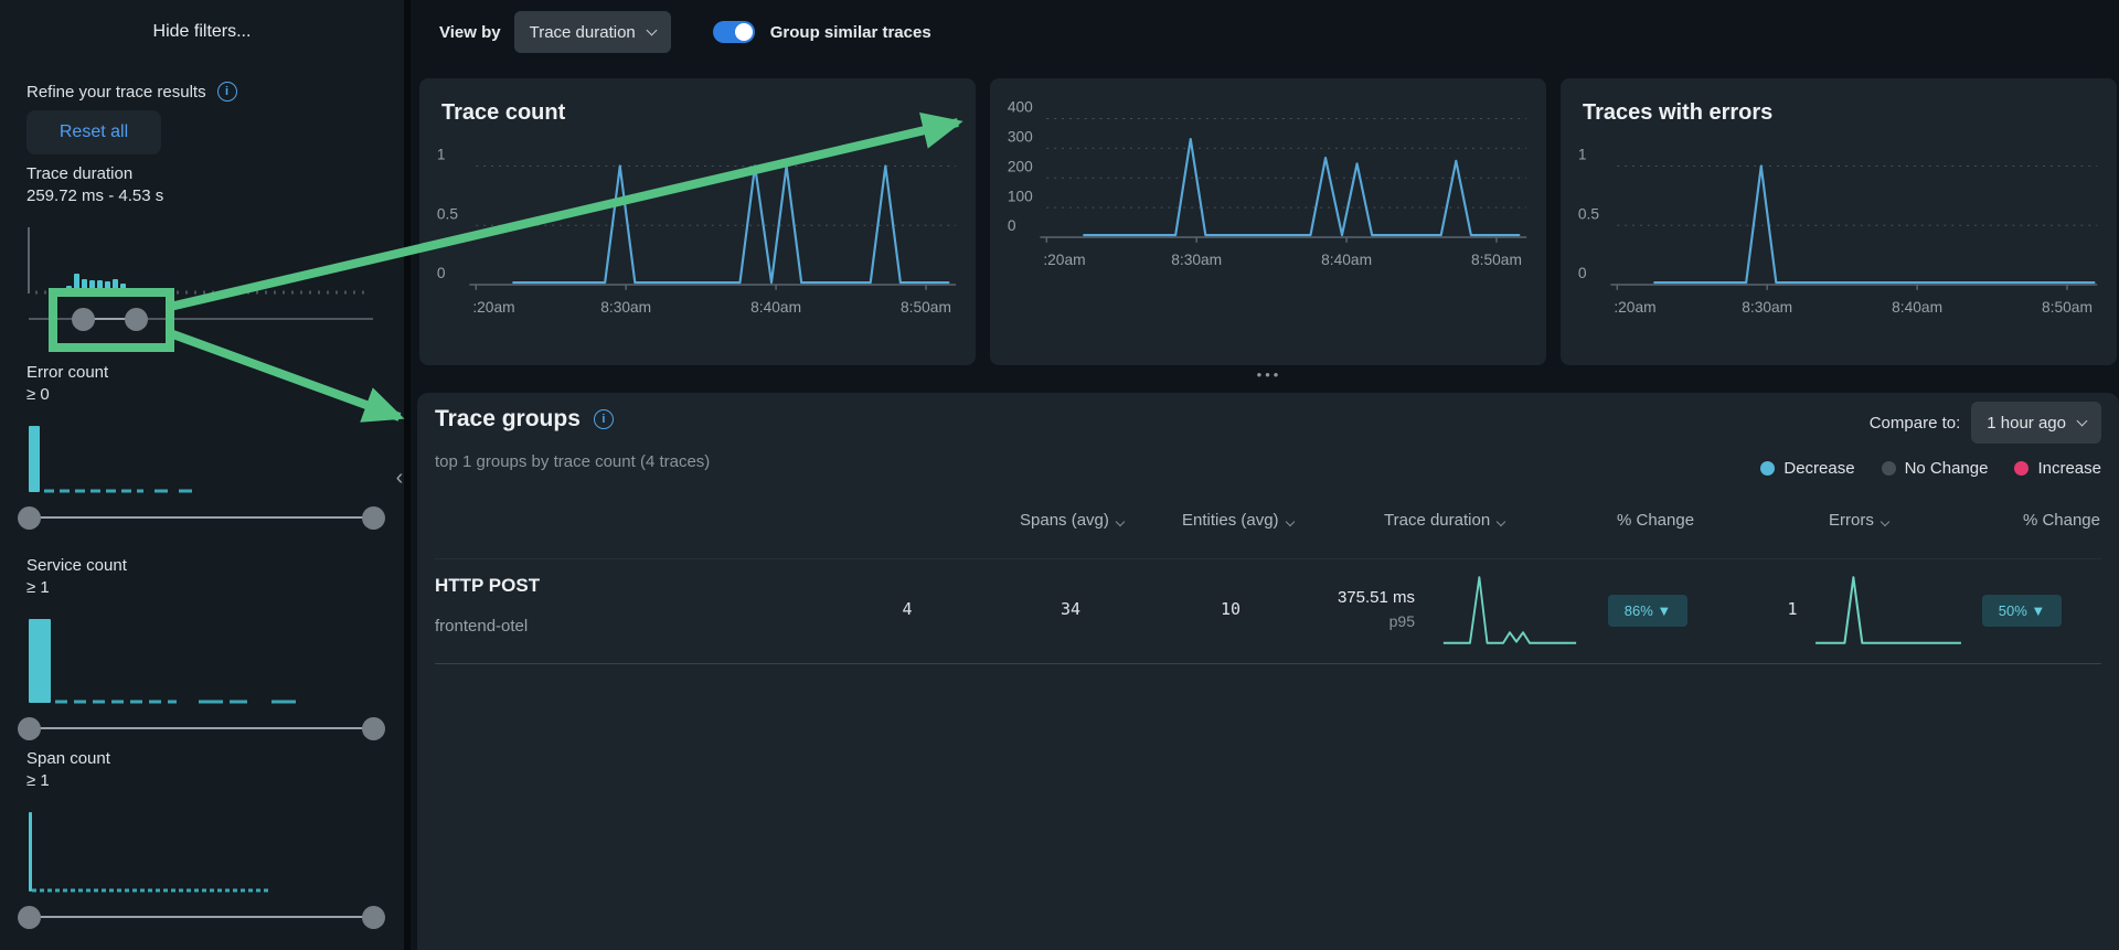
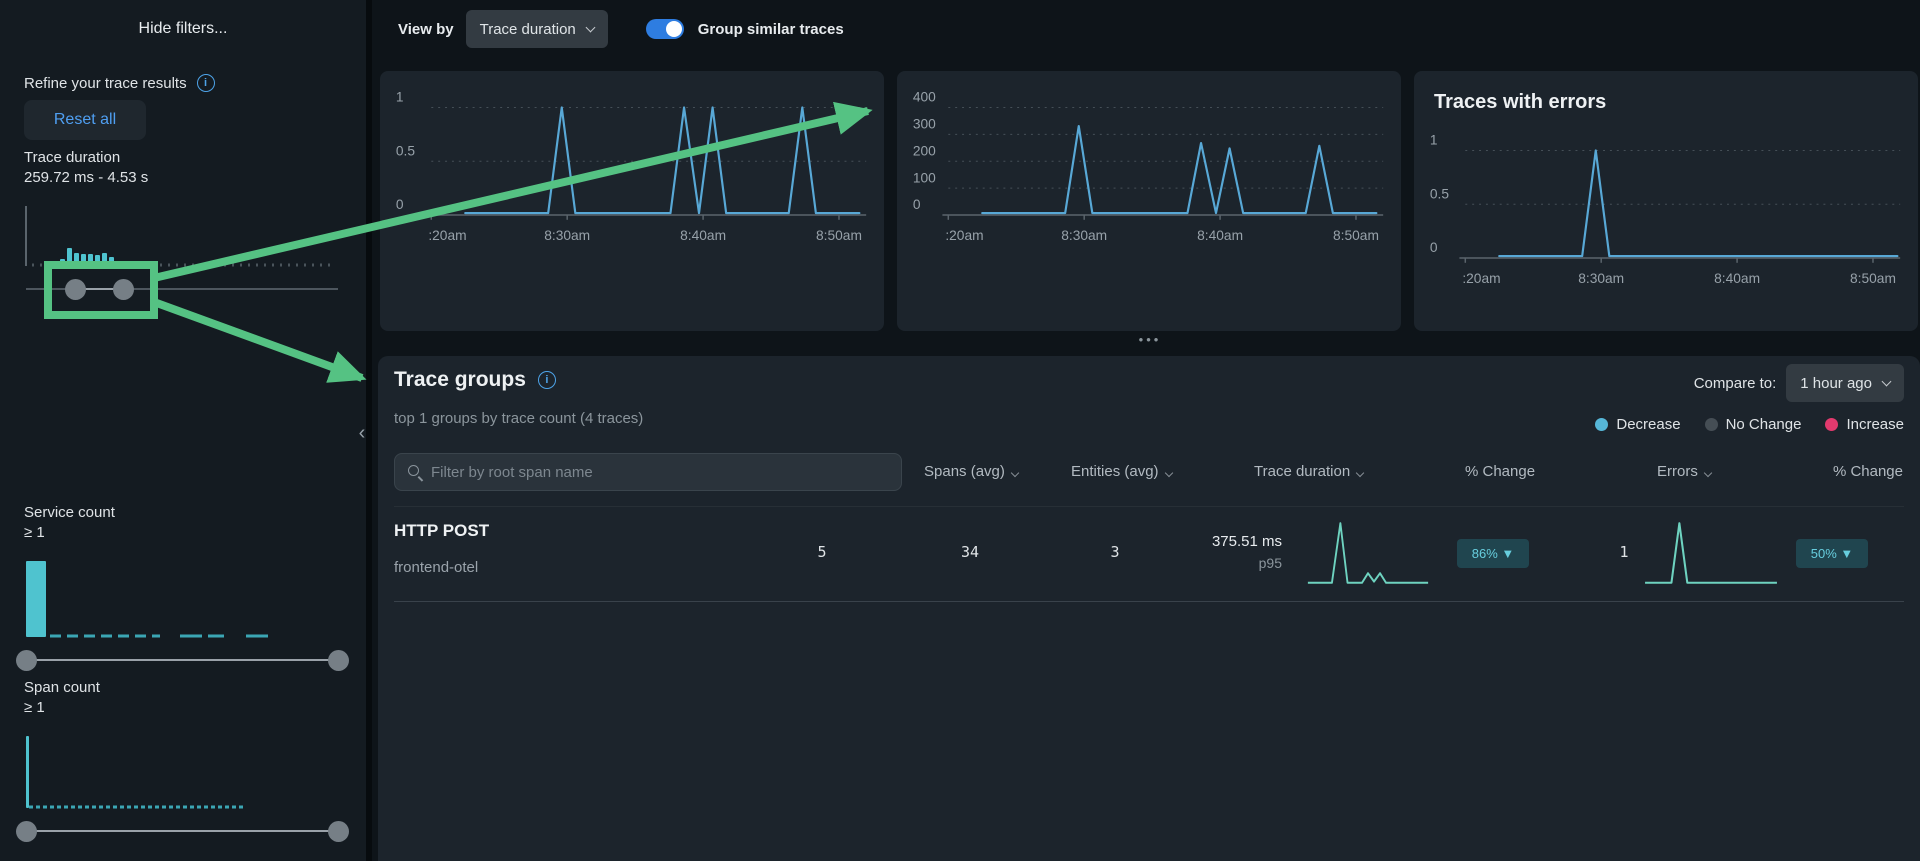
  Hide filters...
  Refine your trace results
  Reset all
  Trace duration
  259.72 ms - 4.53 s
- Error count
- ≥ 0
  Service count
  ≥ 1
  Span count
  ≥ 1
  ‹
  View by
  Trace duration
  Group similar traces
- Trace count
  1
  0.5
  0
  :20am
  8:30am
  8:40am
  8:50am
  400
  300
  200
  100
  0
  :20am
  8:30am
  8:40am
  8:50am
  Traces with errors
  1
  0.5
  0
  :20am
  8:30am
  8:40am
  8:50am
  •••
  Trace groups
  top 1 groups by trace count (4 traces)
  Compare to:
  1 hour ago
  Decrease
  No Change
  Increase
+ Filter by root span name
  Spans (avg)
  Entities (avg)
  Trace duration
  % Change
  Errors
  % Change
  HTTP POST
  frontend-otel
- 4
+ 5
  34
- 10
+ 3
  375.51 ms
  p95
  86% ▼
  1
  50% ▼
